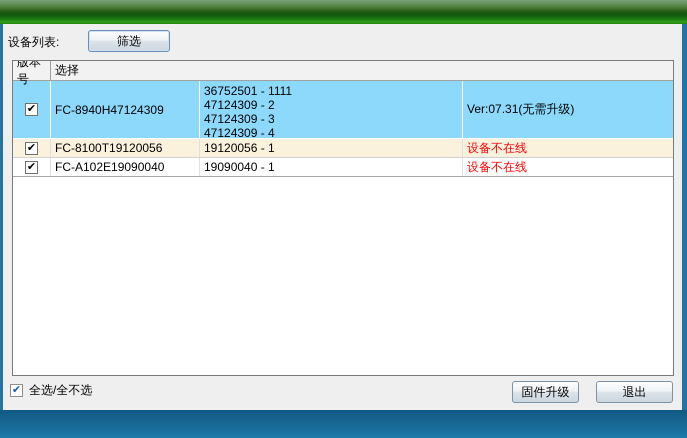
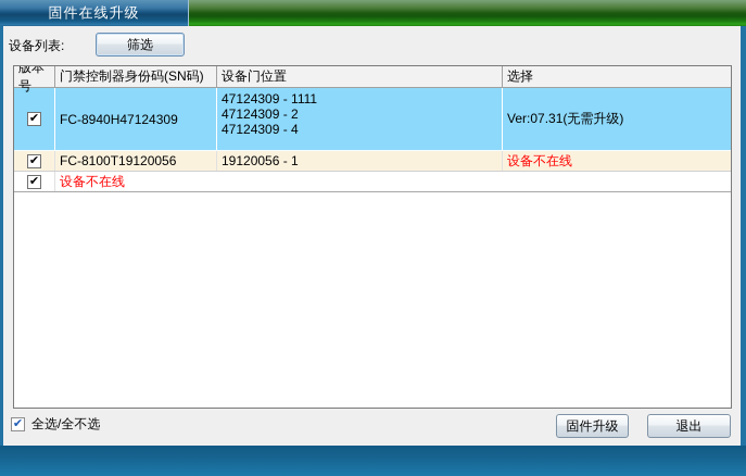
+ 固件在线升级
  设备列表:
  筛选
  版本号
+ 门禁控制器身份码(SN码)
+ 设备门位置
  选择
  FC-8940H47124309
- 36752501 - 1111
+ 47124309 - 1111
  47124309 - 2
- 47124309 - 3
  47124309 - 4
  Ver:07.31(无需升级)
  FC-8100T19120056
  19120056 - 1
  设备不在线
- FC-A102E19090040
- 19090040 - 1
  设备不在线
  全选/全不选
  固件升级
  退出
